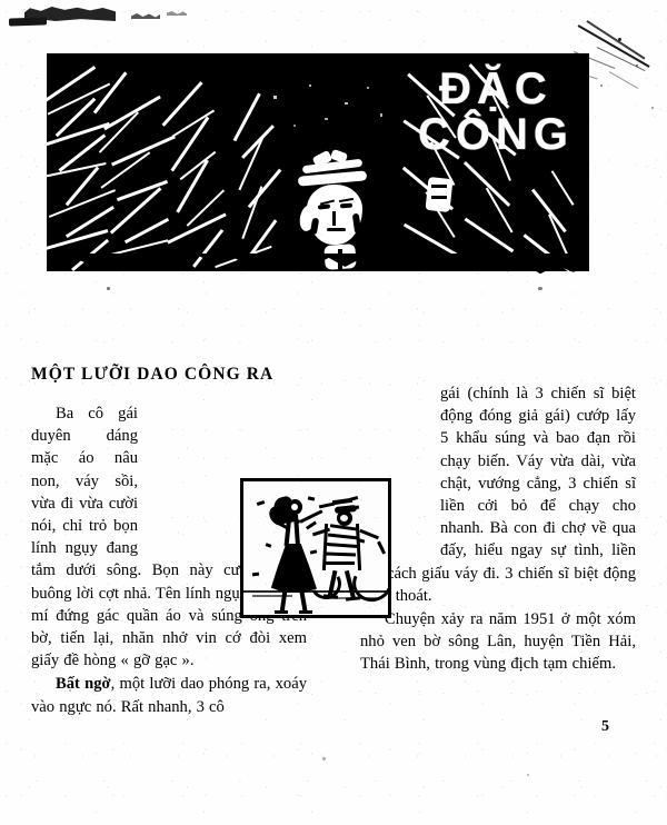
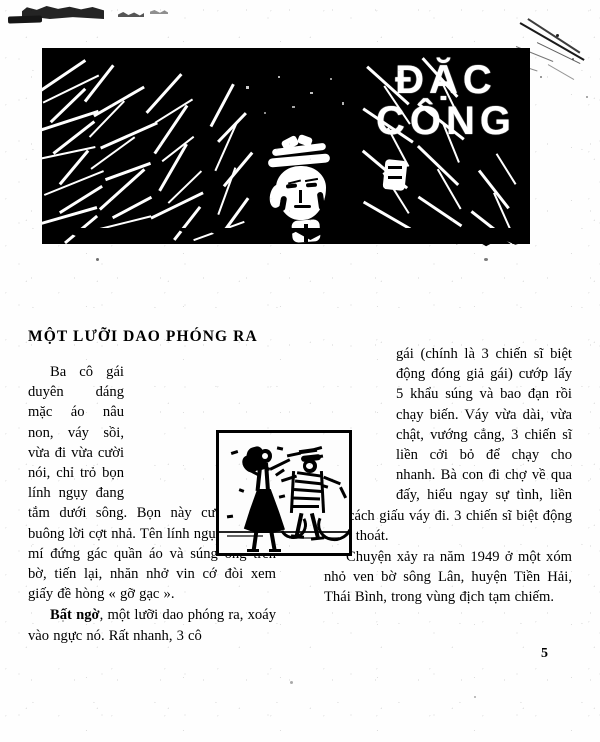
  ĐẶC
  CÔNG
- MỘT LƯỠI DAO CÔNG RA
+ MỘT LƯỠI DAO PHÓNG RA
  Ba cô gái duyên dáng mặc áo nâu non, váy sồi, vừa đi vừa cười nói, chỉ trỏ bọn lính ngụy đang tắm dưới sông. Bọn này cư buông lời cợt nhả. Tên lính ngụ mí đứng gác quần áo và súng bờ, tiến lại, nhăn nhở vin cớ đòi xem giấy đề hòng « gỡ gạc ».
  Bất ngờ, một lưỡi dao phóng ra, xoáy vào ngực nó. Rất nhanh, 3 cô
  gái (chính là 3 chiến sĩ biệt động đóng giả gái) cướp lấy 5 khẩu súng và bao đạn rồi chạy biến. Váy vừa dài, vừa chật, vướng cẳng, 3 chiến sĩ liền cởi bỏ để chạy cho nhanh. Bà con đi chợ về qua đấy, hiểu ngay sự tình, liền ách giấu váy đi. 3 chiến sĩ biệt động thoát.
- Chuyện xảy ra năm 1951 ở một xóm nhỏ ven bờ sông Lân, huyện Tiền Hải, Thái Bình, trong vùng địch tạm chiếm.
+ Chuyện xảy ra năm 1949 ở một xóm nhỏ ven bờ sông Lân, huyện Tiền Hải, Thái Bình, trong vùng địch tạm chiếm.
  5
